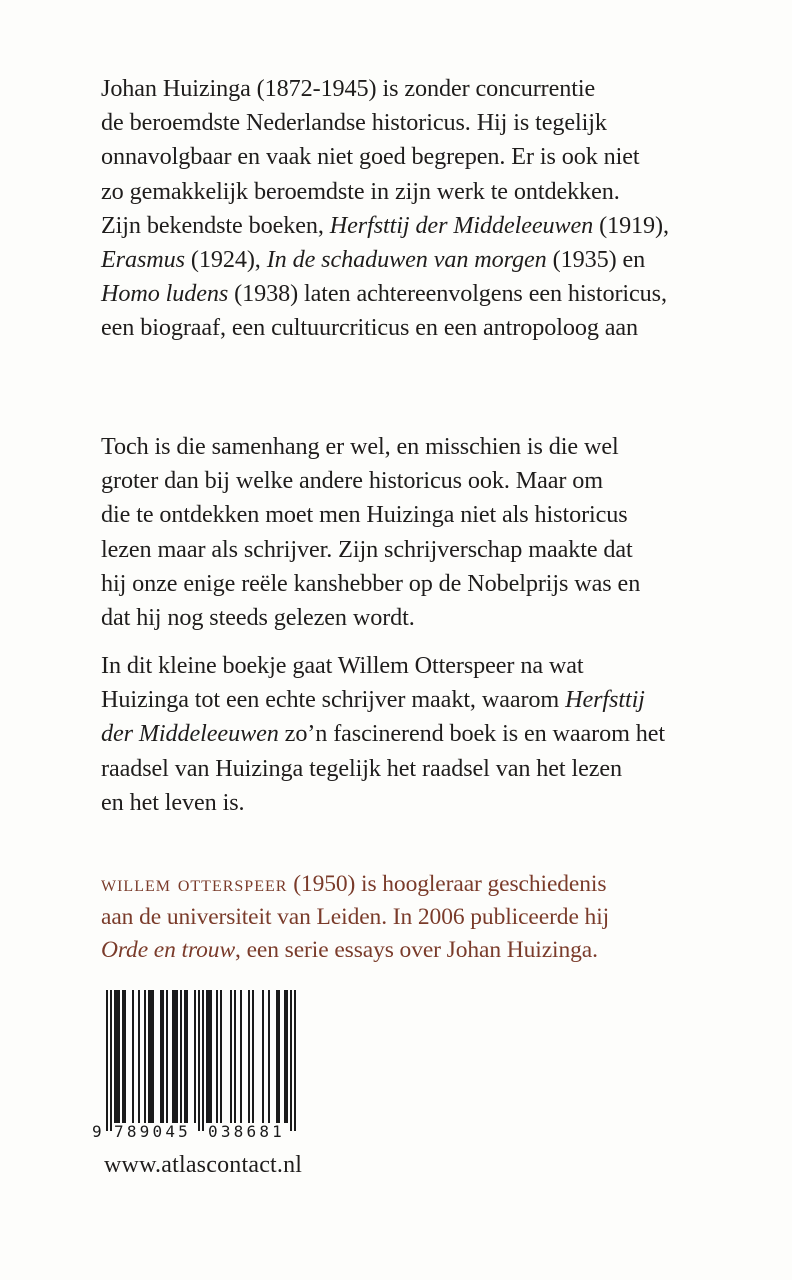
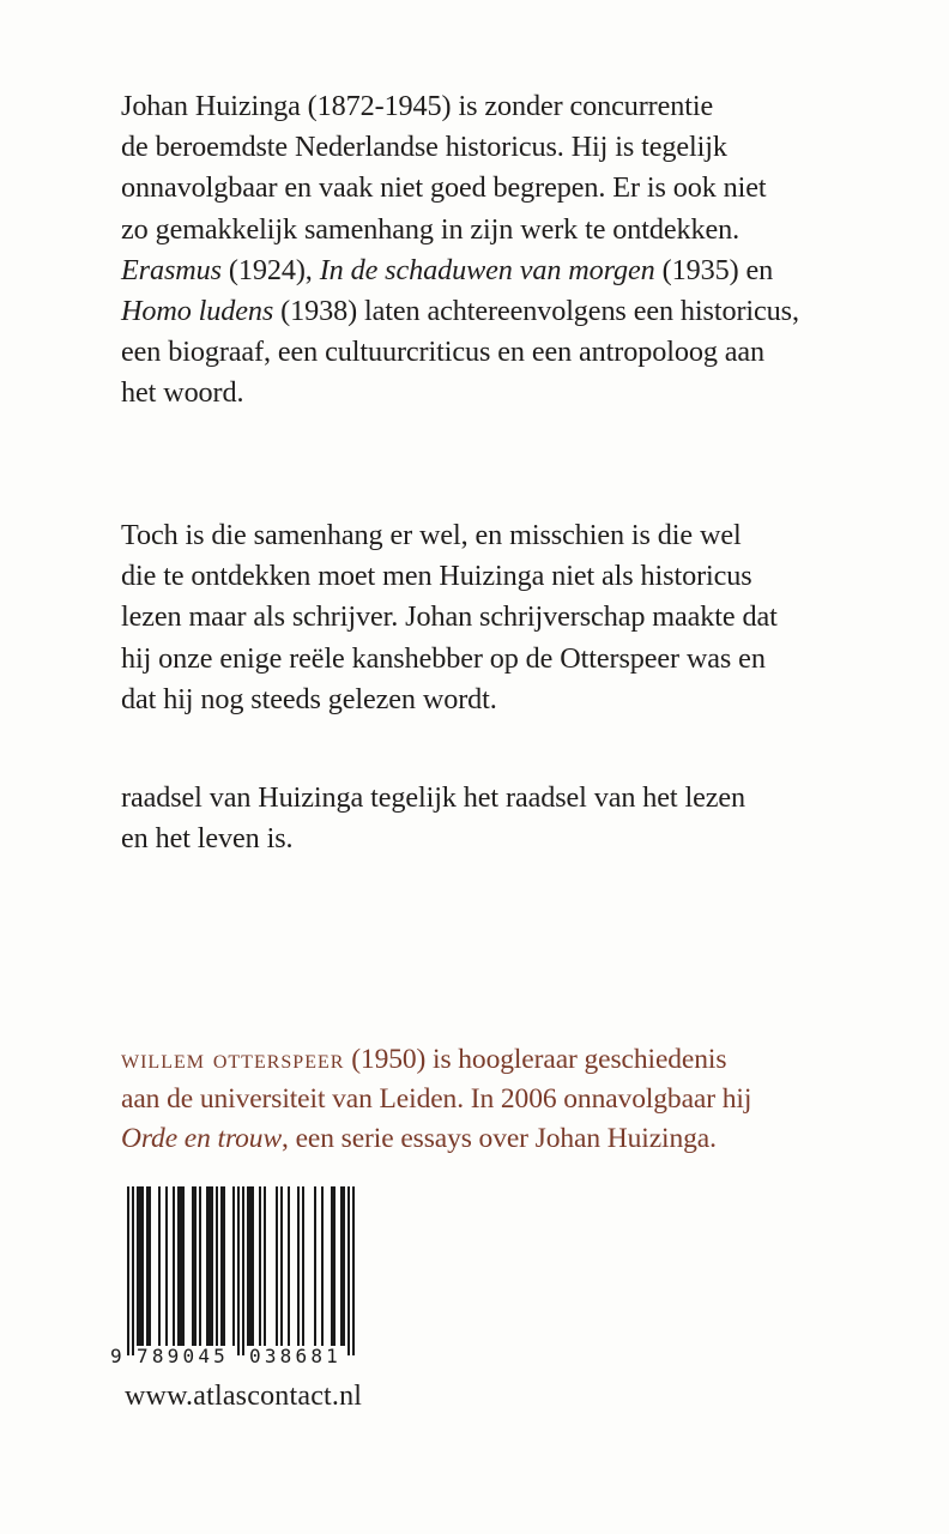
  Johan Huizinga (1872-1945) is zonder concurrentie
  de beroemdste Nederlandse historicus. Hij is tegelijk
  onnavolgbaar en vaak niet goed begrepen. Er is ook niet
- zo gemakkelijk beroemdste in zijn werk te ontdekken.
+ zo gemakkelijk samenhang in zijn werk te ontdekken.
- Zijn bekendste boeken, Herfsttij der Middeleeuwen (1919),
  Erasmus (1924), In de schaduwen van morgen (1935) en
  Homo ludens (1938) laten achtereenvolgens een historicus,
  een biograaf, een cultuurcriticus en een antropoloog aan
+ het woord.
  Toch is die samenhang er wel, en misschien is die wel
- groter dan bij welke andere historicus ook. Maar om
  die te ontdekken moet men Huizinga niet als historicus
- lezen maar als schrijver. Zijn schrijverschap maakte dat
+ lezen maar als schrijver. Johan schrijverschap maakte dat
- hij onze enige reële kanshebber op de Nobelprijs was en
+ hij onze enige reële kanshebber op de Otterspeer was en
  dat hij nog steeds gelezen wordt.
- In dit kleine boekje gaat Willem Otterspeer na wat
- Huizinga tot een echte schrijver maakt, waarom Herfsttij
- der Middeleeuwen zo’n fascinerend boek is en waarom het
  raadsel van Huizinga tegelijk het raadsel van het lezen
  en het leven is.
  willem otterspeer (1950) is hoogleraar geschiedenis
- aan de universiteit van Leiden. In 2006 publiceerde hij
+ aan de universiteit van Leiden. In 2006 onnavolgbaar hij
  Orde en trouw, een serie essays over Johan Huizinga.
  9
  789045
  038681
  www.atlascontact.nl
